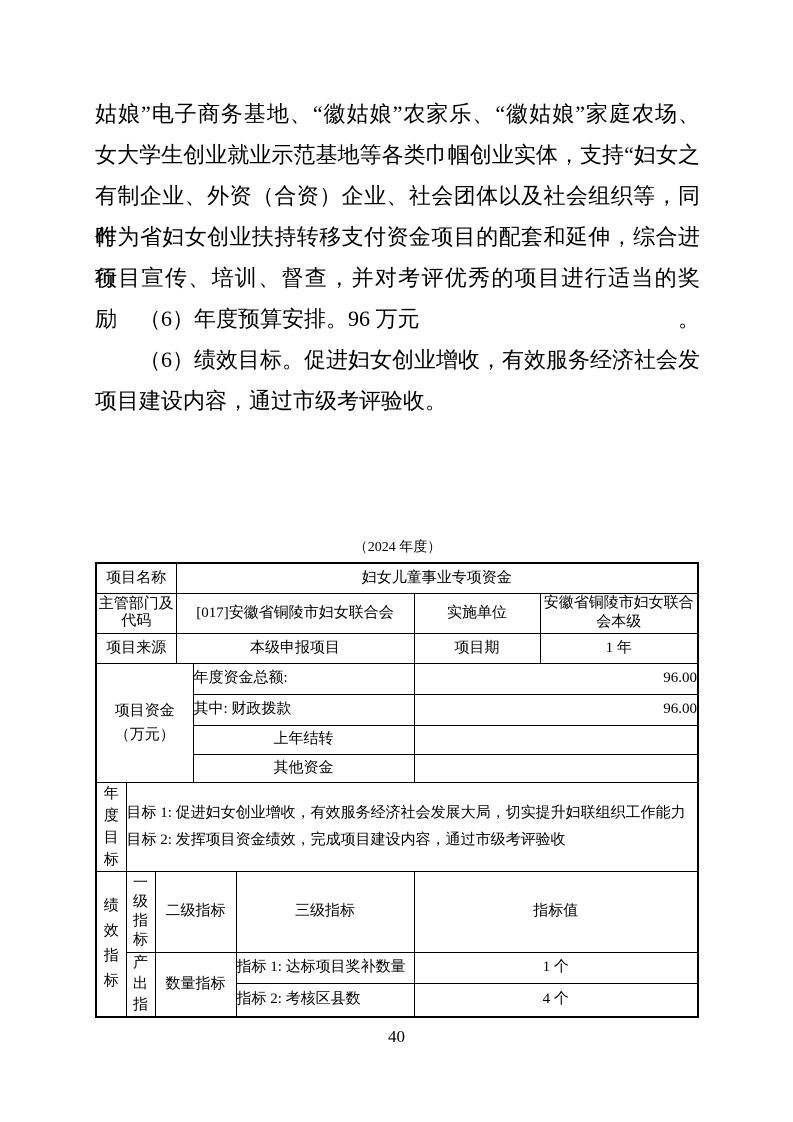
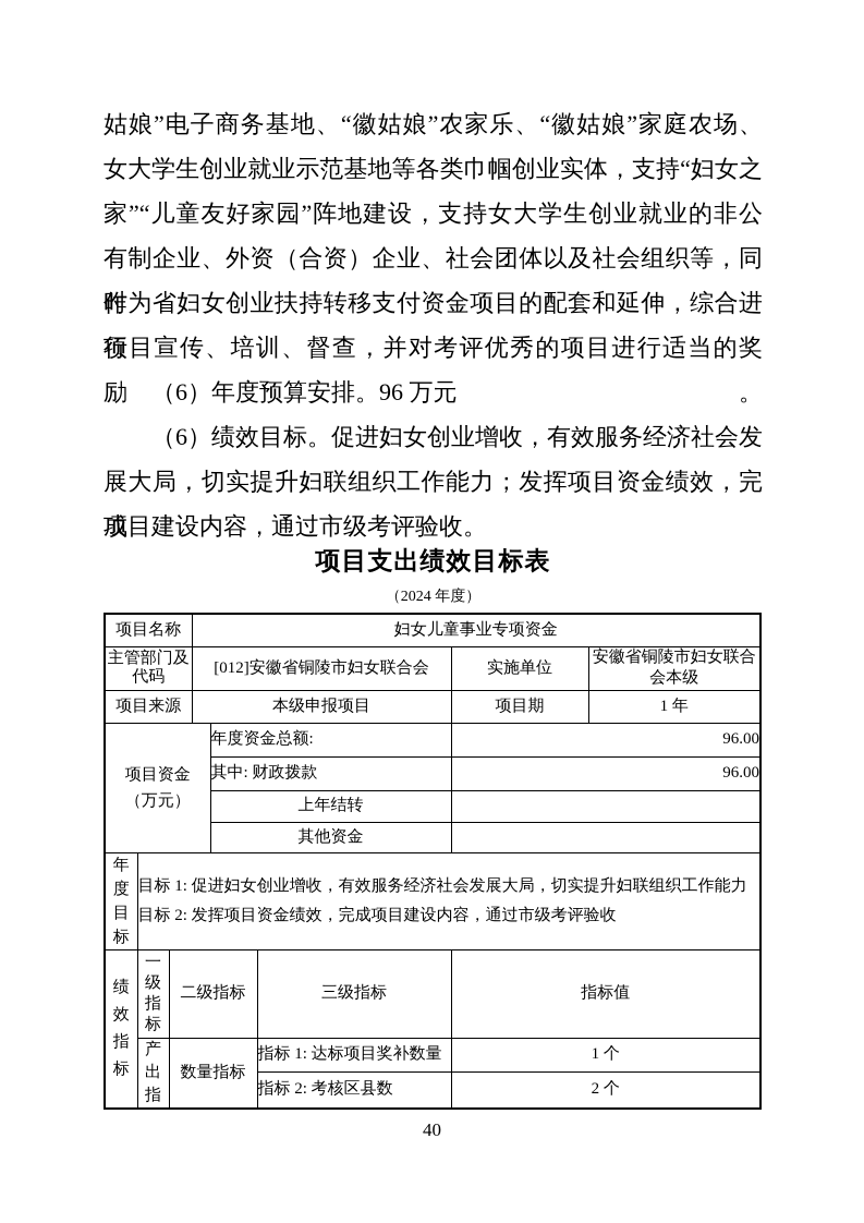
  姑娘”电子商务基地、“徽姑娘”农家乐、“徽姑娘”家庭农场、
  女大学生创业就业示范基地等各类巾帼创业实体，支持“妇女之
+ 家”“儿童友好家园”阵地建设，支持女大学生创业就业的非公
  有制企业、外资（合资）企业、社会团体以及社会组织等，同时
  作为省妇女创业扶持转移支付资金项目的配套和延伸，综合进行
  项目宣传、培训、督查，并对考评优秀的项目进行适当的奖励。
  （6）年度预算安排。96 万元
  （6）绩效目标。促进妇女创业增收，有效服务经济社会发
+ 展大局，切实提升妇联组织工作能力；发挥项目资金绩效，完成
  项目建设内容，通过市级考评验收。
+ 项目支出绩效目标表
  （2024 年度）
  项目名称	妇女儿童事业专项资金
- 主管部门及代码	[017]安徽省铜陵市妇女联合会	实施单位	安徽省铜陵市妇女联合会本级
+ 主管部门及代码	[012]安徽省铜陵市妇女联合会	实施单位	安徽省铜陵市妇女联合会本级
  项目来源	本级申报项目	项目期	1 年
  项目资金（万元）	年度资金总额:	96.00
  其中: 财政拨款	96.00
  上年结转
  其他资金
  年度目标	目标 1: 促进妇女创业增收，有效服务经济社会发展大局，切实提升妇联组织工作能力 目标 2: 发挥项目资金绩效，完成项目建设内容，通过市级考评验收
  绩效指标	一级指标	二级指标	三级指标	指标值
  产出指	数量指标	指标 1: 达标项目奖补数量	1 个
- 指标 2: 考核区县数	4 个
+ 指标 2: 考核区县数	2 个
  40
